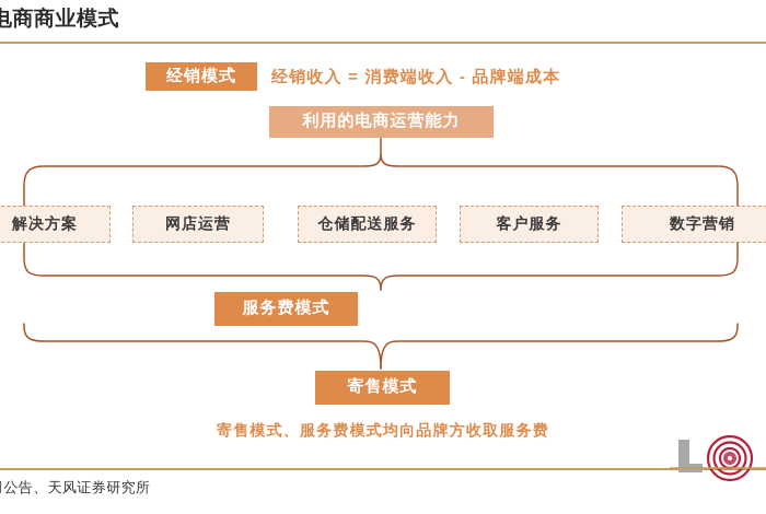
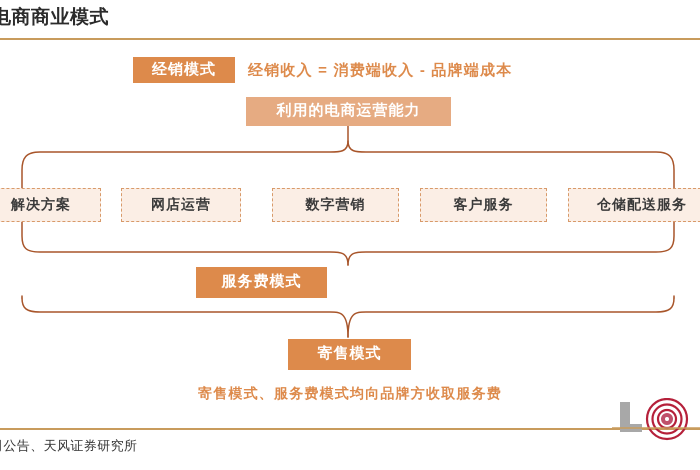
  电商商业模式
  经销模式
  经销收入 = 消费端收入 - 品牌端成本
  利用的电商运营能力
  解决方案
  网店运营
- 仓储配送服务
+ 数字营销
  客户服务
- 数字营销
+ 仓储配送服务
  服务费模式
  寄售模式
  寄售模式、服务费模式均向品牌方收取服务费
  公告、天风证券研究所
